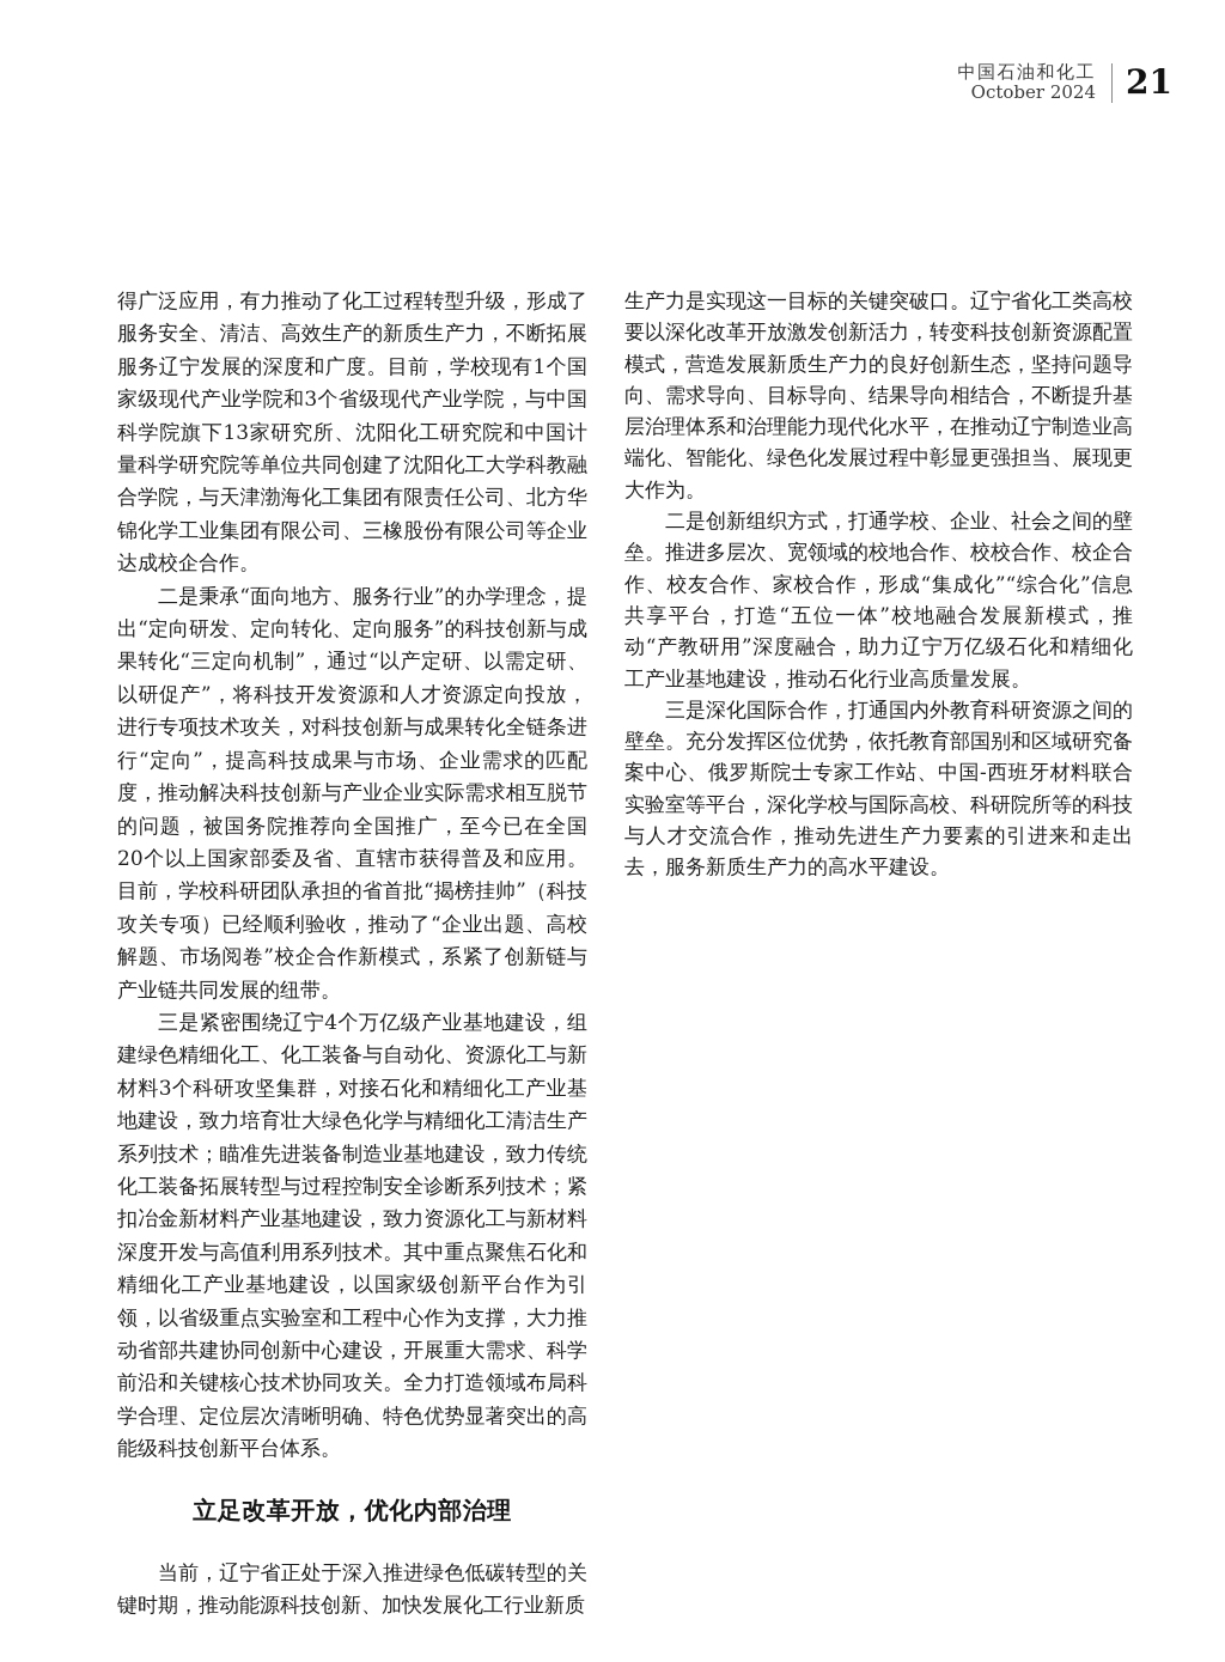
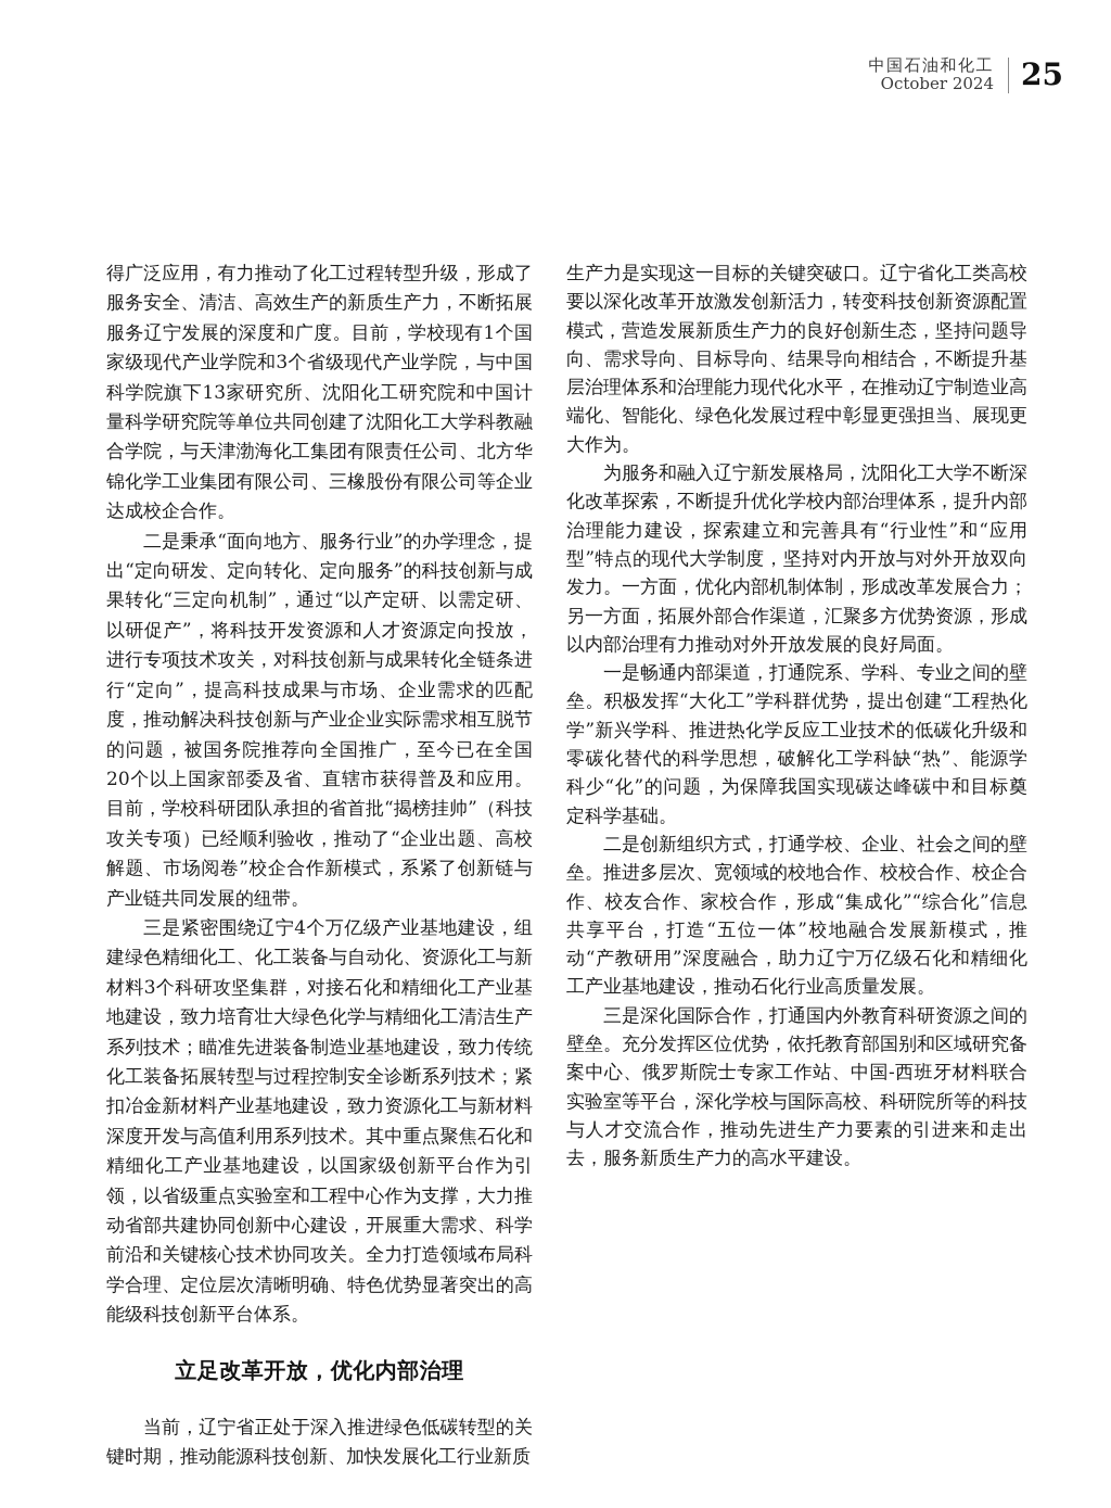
  中国石油和化工
  October 2024
- 21
+ 25
  得广泛应用，有力推动了化工过程转型升级，形成了服务安全、清洁、高效生产的新质生产力，不断拓展服务辽宁发展的深度和广度。目前，学校现有1个国家级现代产业学院和3个省级现代产业学院，与中国科学院旗下13家研究所、沈阳化工研究院和中国计量科学研究院等单位共同创建了沈阳化工大学科教融合学院，与天津渤海化工集团有限责任公司、北方华锦化学工业集团有限公司、三橡股份有限公司等企业达成校企合作。
  二是秉承“面向地方、服务行业”的办学理念，提出“定向研发、定向转化、定向服务”的科技创新与成果转化“三定向机制”，通过“以产定研、以需定研、以研促产”，将科技开发资源和人才资源定向投放，进行专项技术攻关，对科技创新与成果转化全链条进行“定向”，提高科技成果与市场、企业需求的匹配度，推动解决科技创新与产业企业实际需求相互脱节的问题，被国务院推荐向全国推广，至今已在全国20个以上国家部委及省、直辖市获得普及和应用。目前，学校科研团队承担的省首批“揭榜挂帅”（科技攻关专项）已经顺利验收，推动了“企业出题、高校解题、市场阅卷”校企合作新模式，系紧了创新链与产业链共同发展的纽带。
  三是紧密围绕辽宁4个万亿级产业基地建设，组建绿色精细化工、化工装备与自动化、资源化工与新材料3个科研攻坚集群，对接石化和精细化工产业基地建设，致力培育壮大绿色化学与精细化工清洁生产系列技术；瞄准先进装备制造业基地建设，致力传统化工装备拓展转型与过程控制安全诊断系列技术；紧扣冶金新材料产业基地建设，致力资源化工与新材料深度开发与高值利用系列技术。其中重点聚焦石化和精细化工产业基地建设，以国家级创新平台作为引领，以省级重点实验室和工程中心作为支撑，大力推动省部共建协同创新中心建设，开展重大需求、科学前沿和关键核心技术协同攻关。全力打造领域布局科学合理、定位层次清晰明确、特色优势显著突出的高能级科技创新平台体系。
  立足改革开放，优化内部治理
  当前，辽宁省正处于深入推进绿色低碳转型的关键时期，推动能源科技创新、加快发展化工行业新质
  生产力是实现这一目标的关键突破口。辽宁省化工类高校要以深化改革开放激发创新活力，转变科技创新资源配置模式，营造发展新质生产力的良好创新生态，坚持问题导向、需求导向、目标导向、结果导向相结合，不断提升基层治理体系和治理能力现代化水平，在推动辽宁制造业高端化、智能化、绿色化发展过程中彰显更强担当、展现更大作为。
+ 为服务和融入辽宁新发展格局，沈阳化工大学不断深化改革探索，不断提升优化学校内部治理体系，提升内部治理能力建设，探索建立和完善具有“行业性”和“应用型”特点的现代大学制度，坚持对内开放与对外开放双向发力。一方面，优化内部机制体制，形成改革发展合力；另一方面，拓展外部合作渠道，汇聚多方优势资源，形成以内部治理有力推动对外开放发展的良好局面。
+ 一是畅通内部渠道，打通院系、学科、专业之间的壁垒。积极发挥“大化工”学科群优势，提出创建“工程热化学”新兴学科、推进热化学反应工业技术的低碳化升级和零碳化替代的科学思想，破解化工学科缺“热”、能源学科少“化”的问题，为保障我国实现碳达峰碳中和目标奠定科学基础。
  二是创新组织方式，打通学校、企业、社会之间的壁垒。推进多层次、宽领域的校地合作、校校合作、校企合作、校友合作、家校合作，形成“集成化”“综合化”信息共享平台，打造“五位一体”校地融合发展新模式，推动“产教研用”深度融合，助力辽宁万亿级石化和精细化工产业基地建设，推动石化行业高质量发展。
  三是深化国际合作，打通国内外教育科研资源之间的壁垒。充分发挥区位优势，依托教育部国别和区域研究备案中心、俄罗斯院士专家工作站、中国-西班牙材料联合实验室等平台，深化学校与国际高校、科研院所等的科技与人才交流合作，推动先进生产力要素的引进来和走出去，服务新质生产力的高水平建设。
